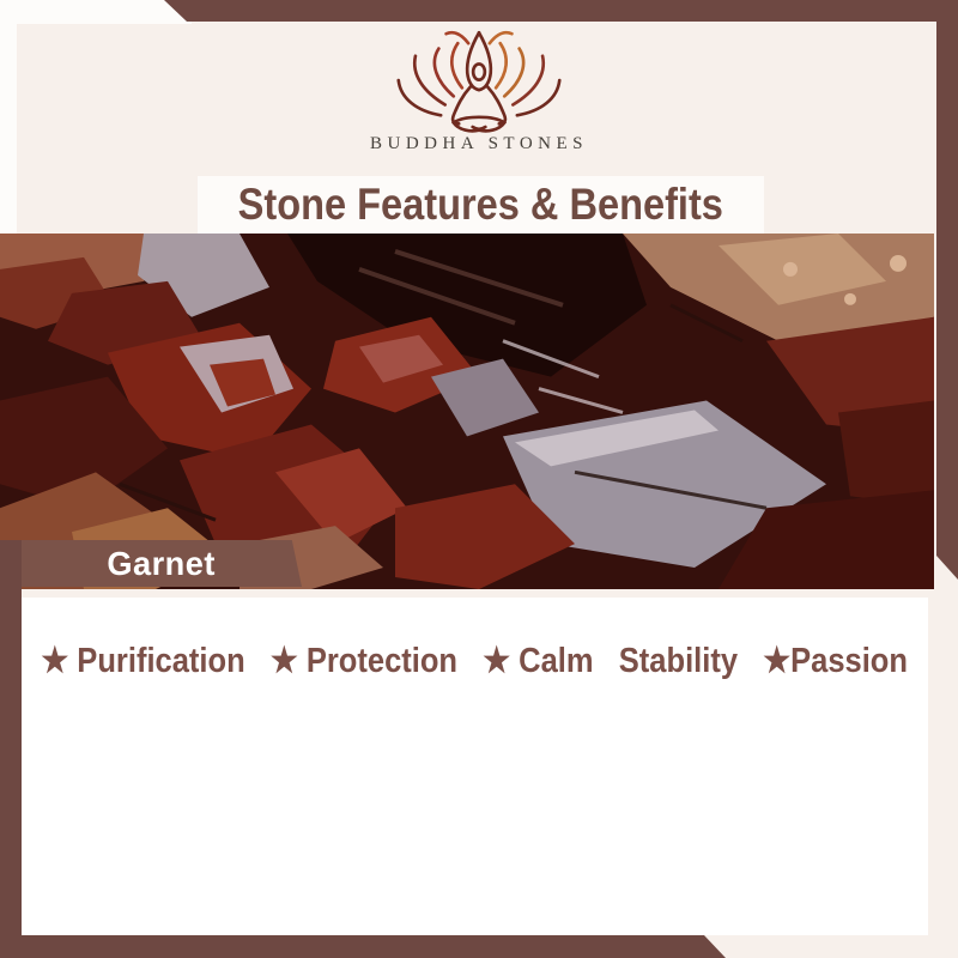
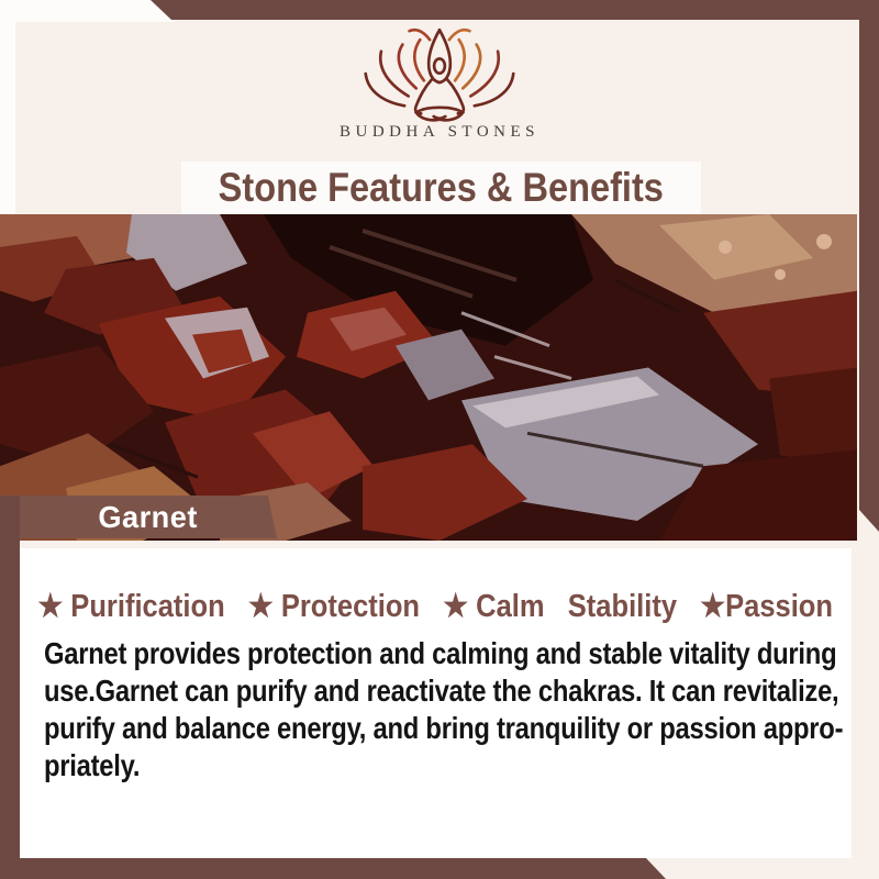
  BUDDHA STONES
  Stone Features & Benefits
  Garnet
  ★ Purification ★ Protection ★ Calm Stability ★Passion
+ Garnet provides protection and calming and stable vitality during
+ use.Garnet can purify and reactivate the chakras. It can revitalize,
+ purify and balance energy, and bring tranquility or passion appro-
+ priately.
